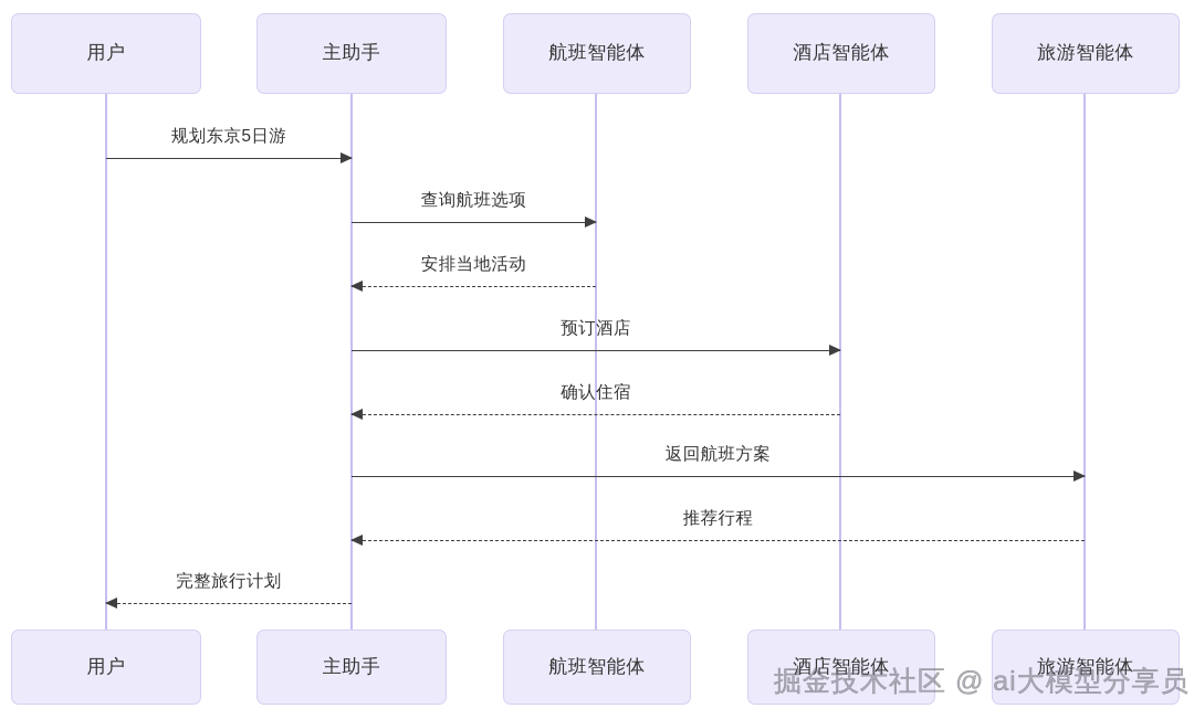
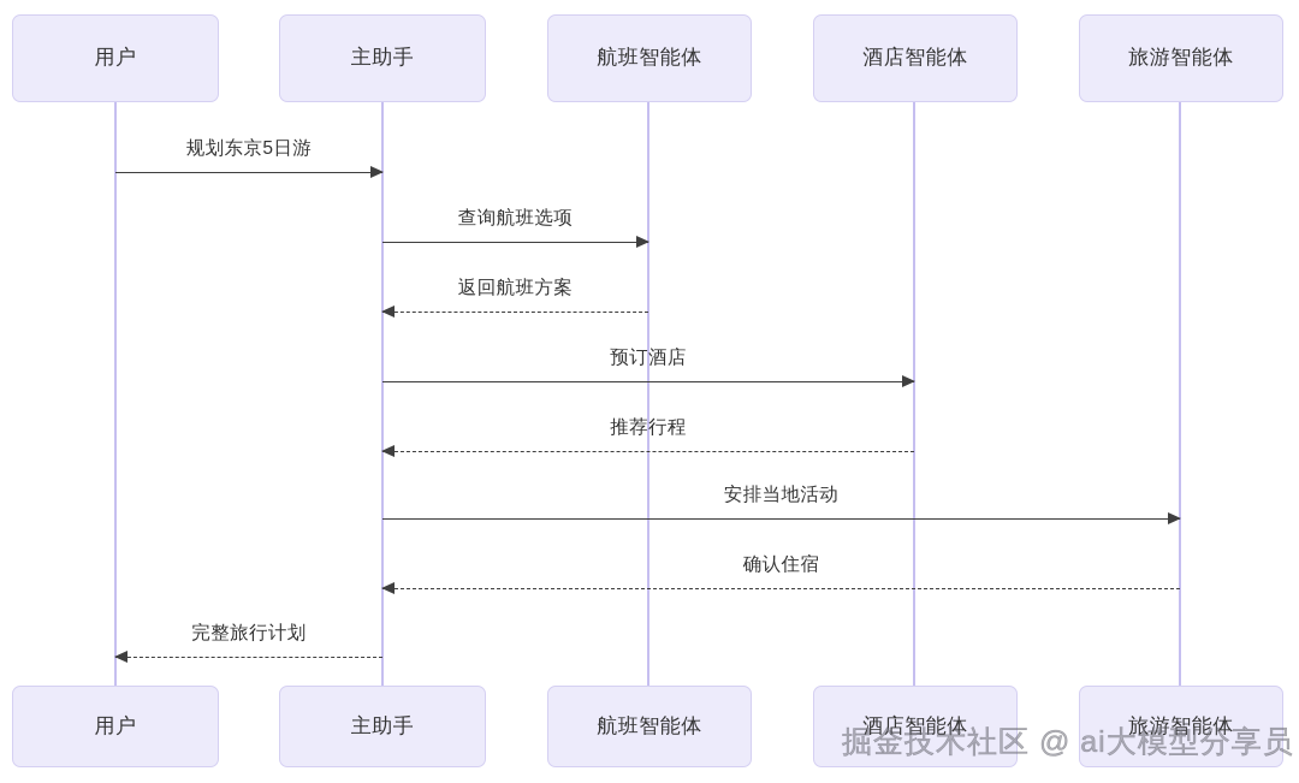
  用户
  主助手
  航班智能体
  酒店智能体
  旅游智能体
  用户
  主助手
  航班智能体
  酒店智能体
  旅游智能体
  规划东京5日游
  查询航班选项
- 安排当地活动
+ 返回航班方案
  预订酒店
- 确认住宿
+ 推荐行程
- 返回航班方案
+ 安排当地活动
- 推荐行程
+ 确认住宿
  完整旅行计划
  掘金技术社区 @ ai大模型分享员
